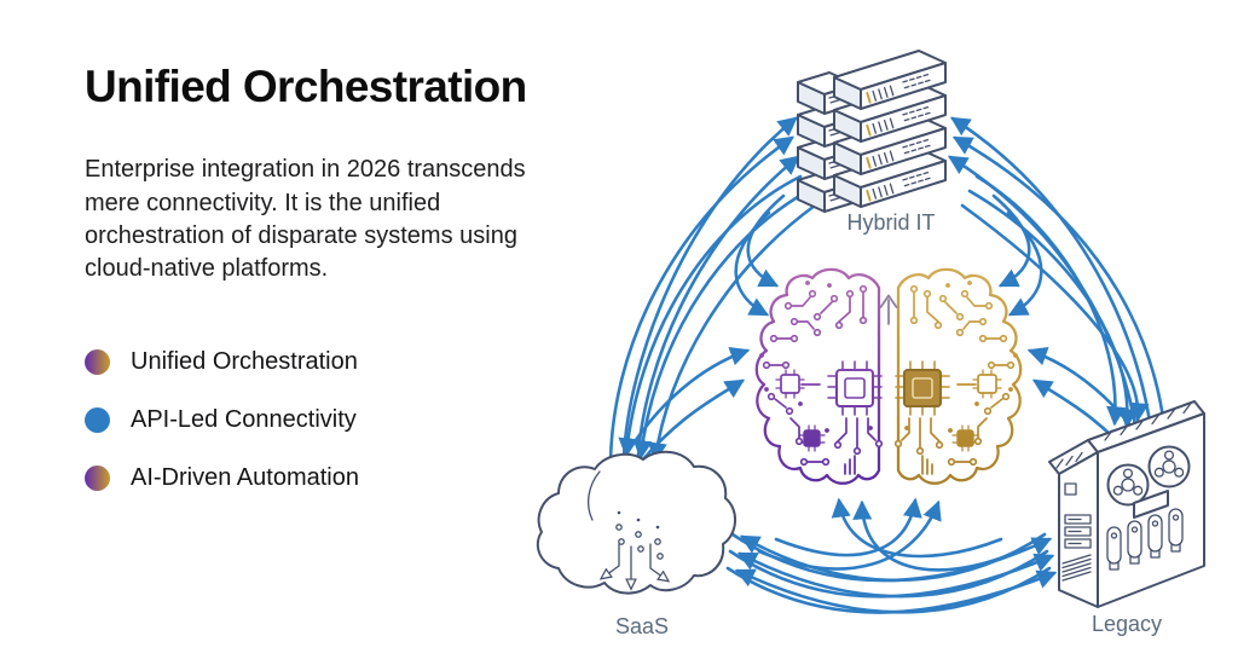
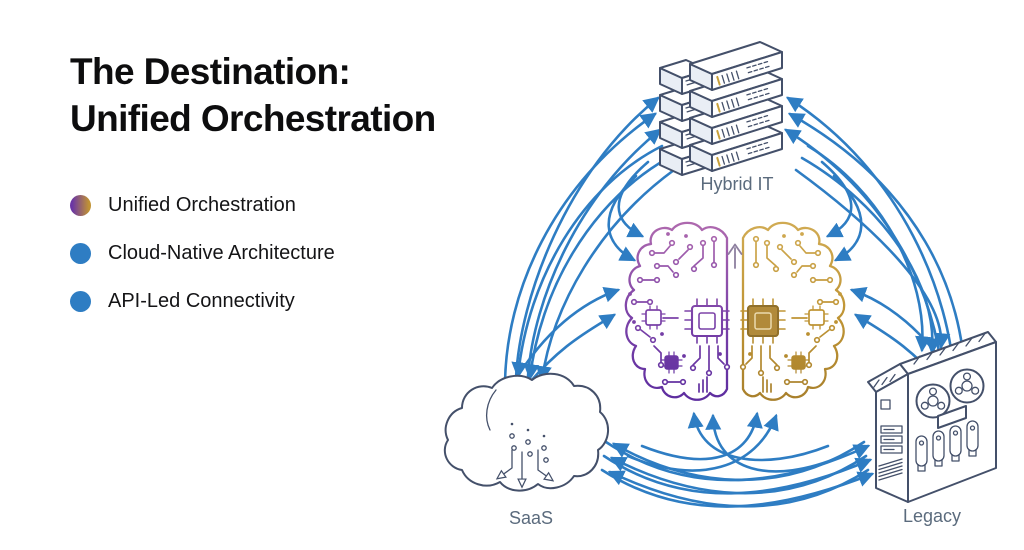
+ The Destination:
  Unified Orchestration
- Enterprise integration in 2026 transcends mere connectivity. It is the unified orchestration of disparate systems using cloud-native platforms.
  Unified Orchestration
+ Cloud-Native Architecture
  API-Led Connectivity
- AI-Driven Automation
  Hybrid IT
  SaaS
  Legacy
